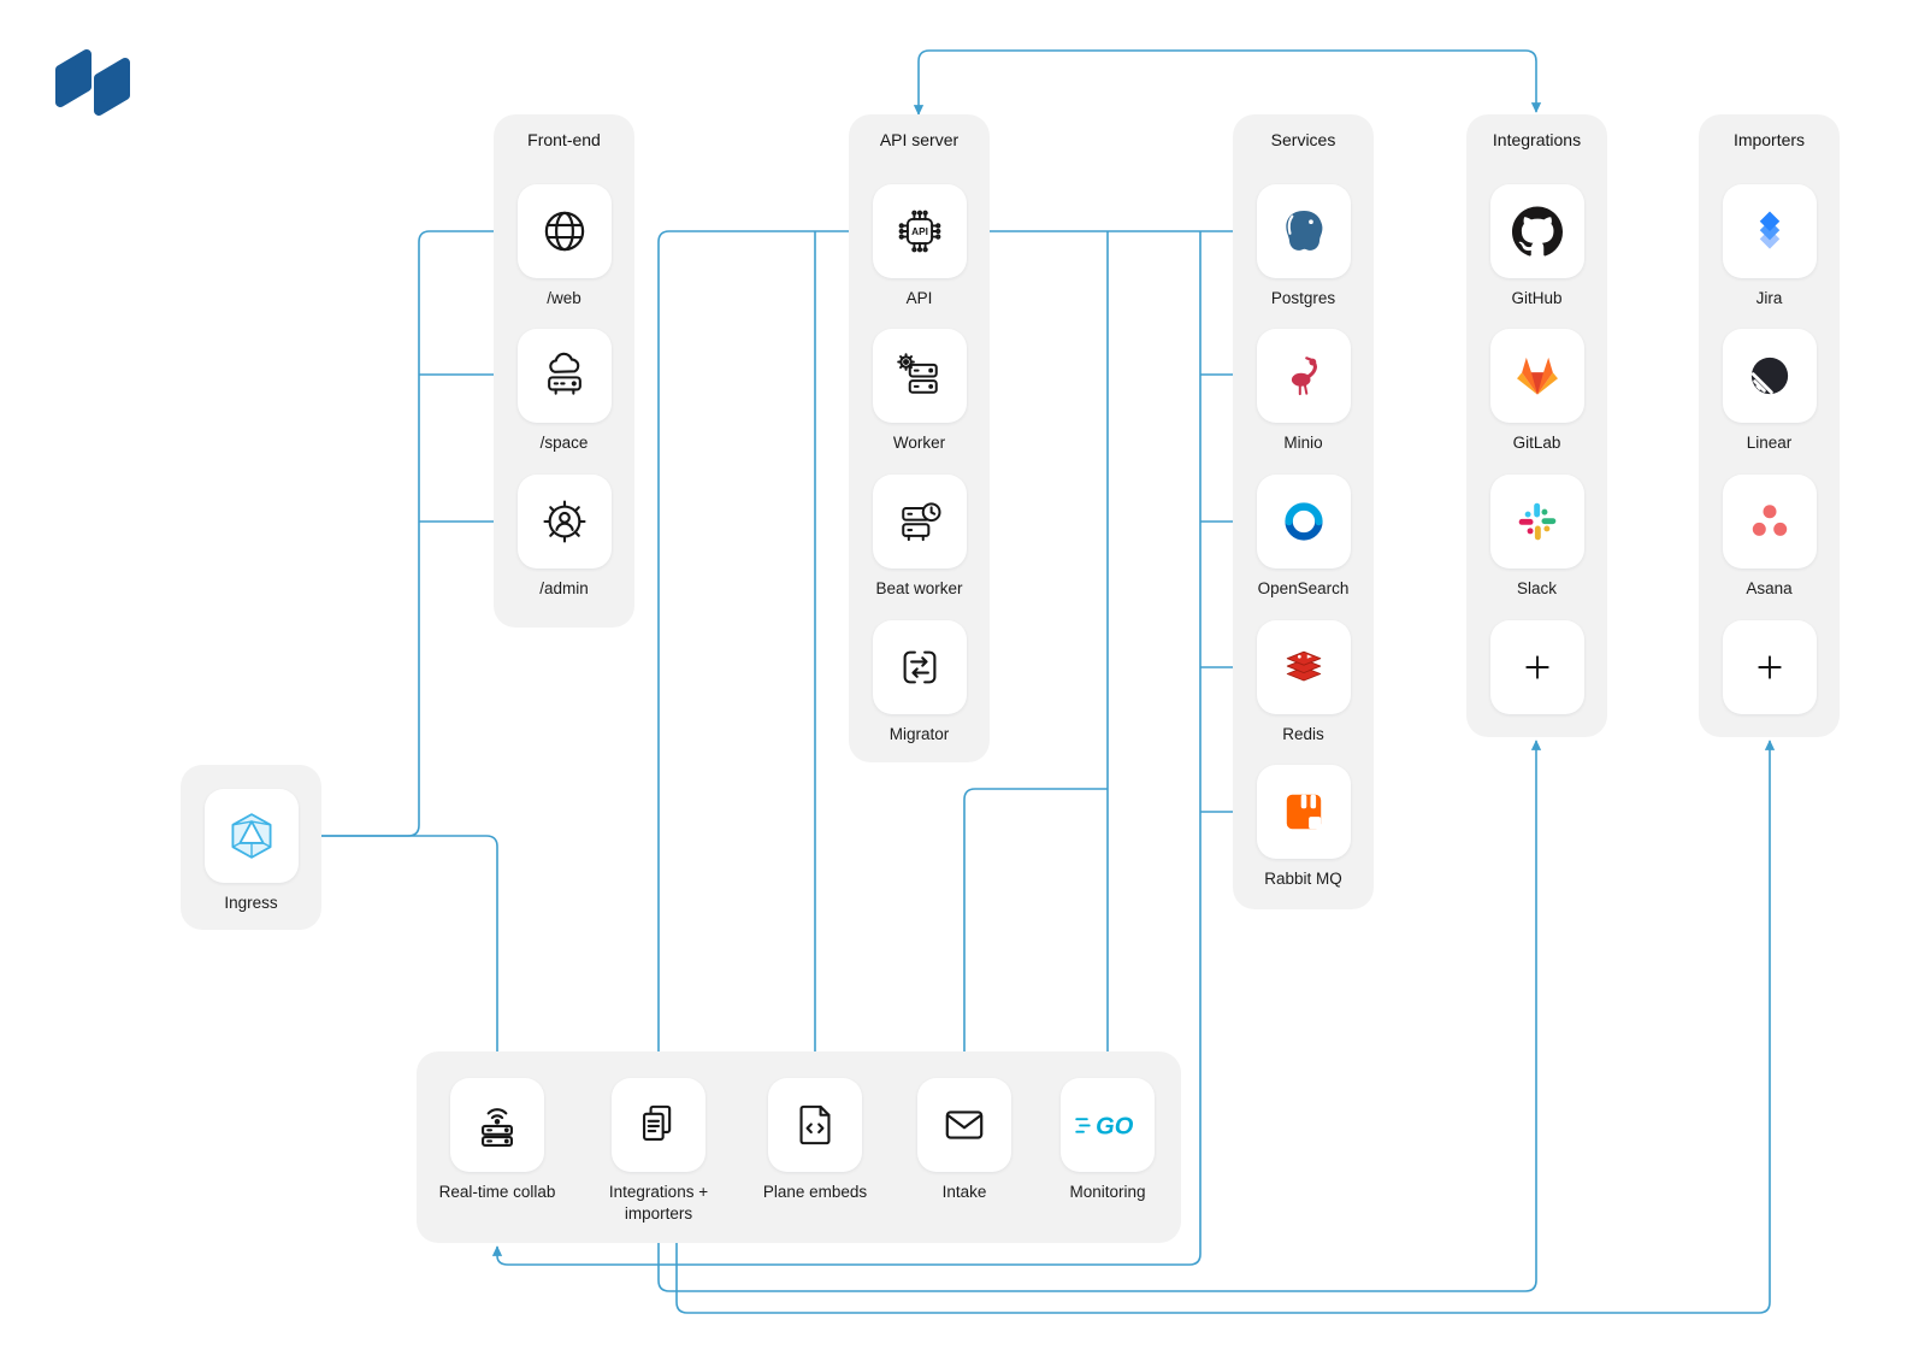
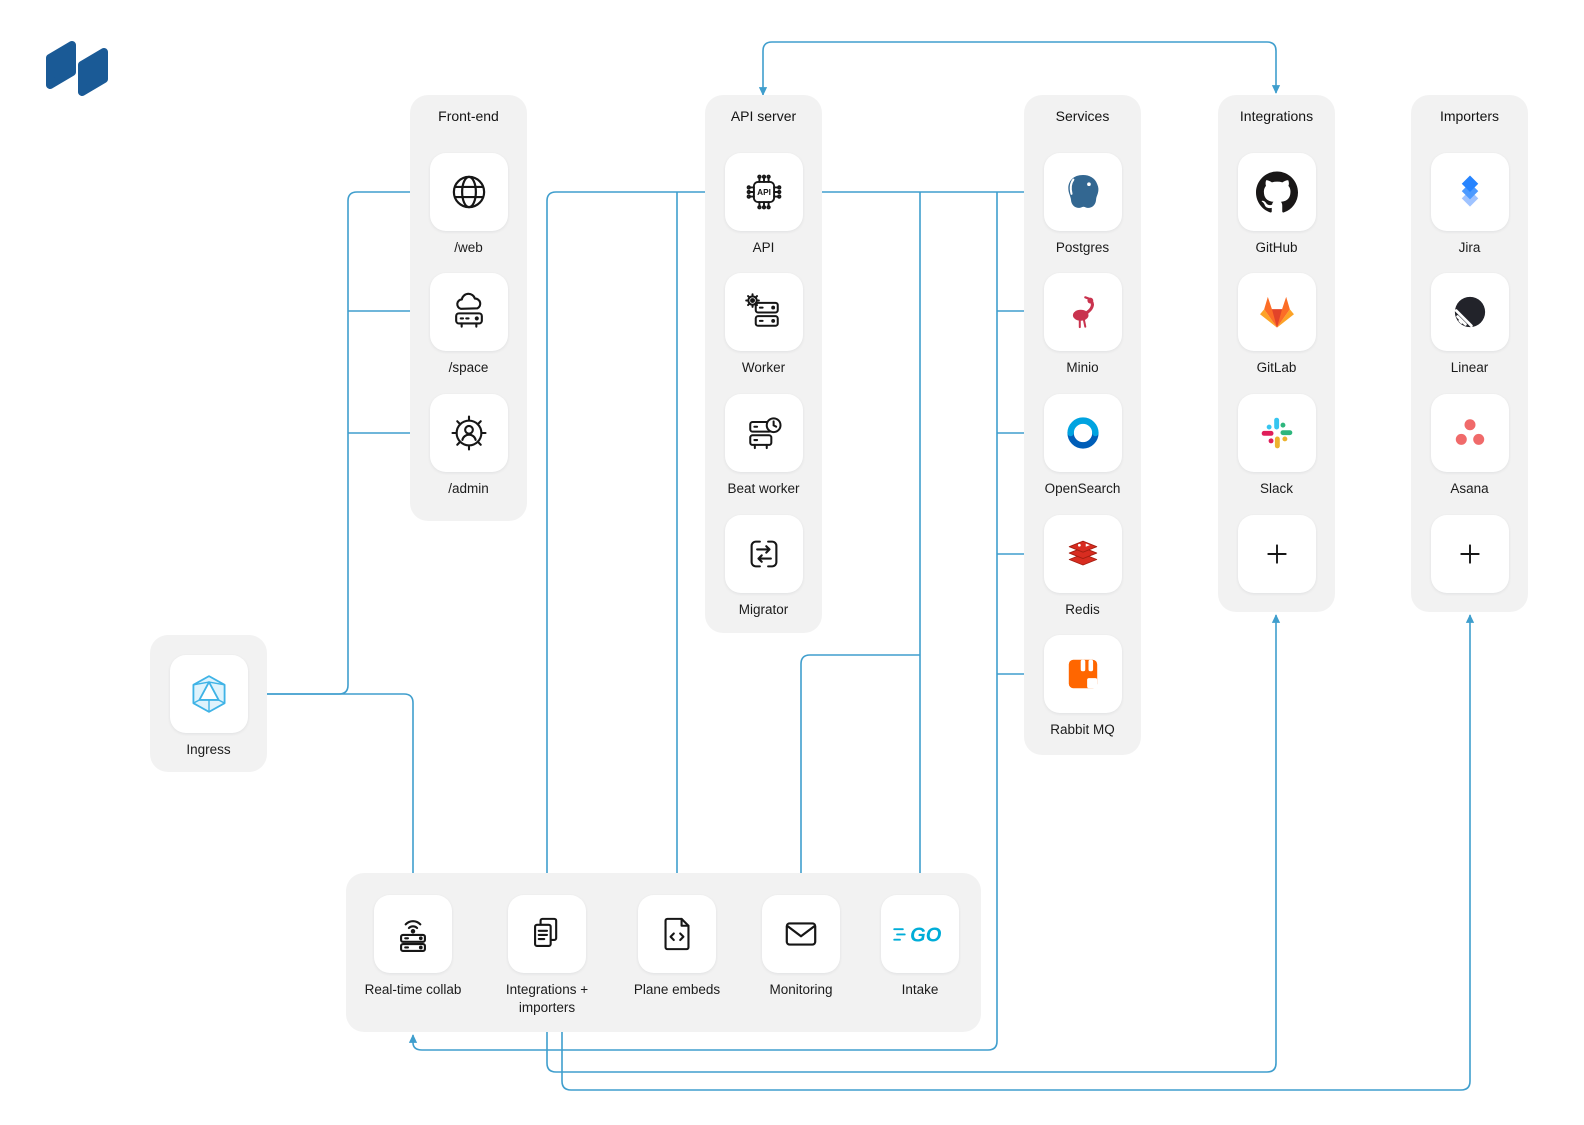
  Front-end
  /web
  /space
  /admin
  API server
  API
  API
  Worker
  Beat worker
  Migrator
  Services
  Postgres
  Minio
  OpenSearch
  Redis
  Rabbit MQ
  Integrations
  GitHub
  GitLab
  Slack
  Importers
  Jira
  Linear
  Asana
  Ingress
  Real-time collab
  Integrations + importers
  Plane embeds
- Intake
+ Monitoring
  GO
- Monitoring
+ Intake
